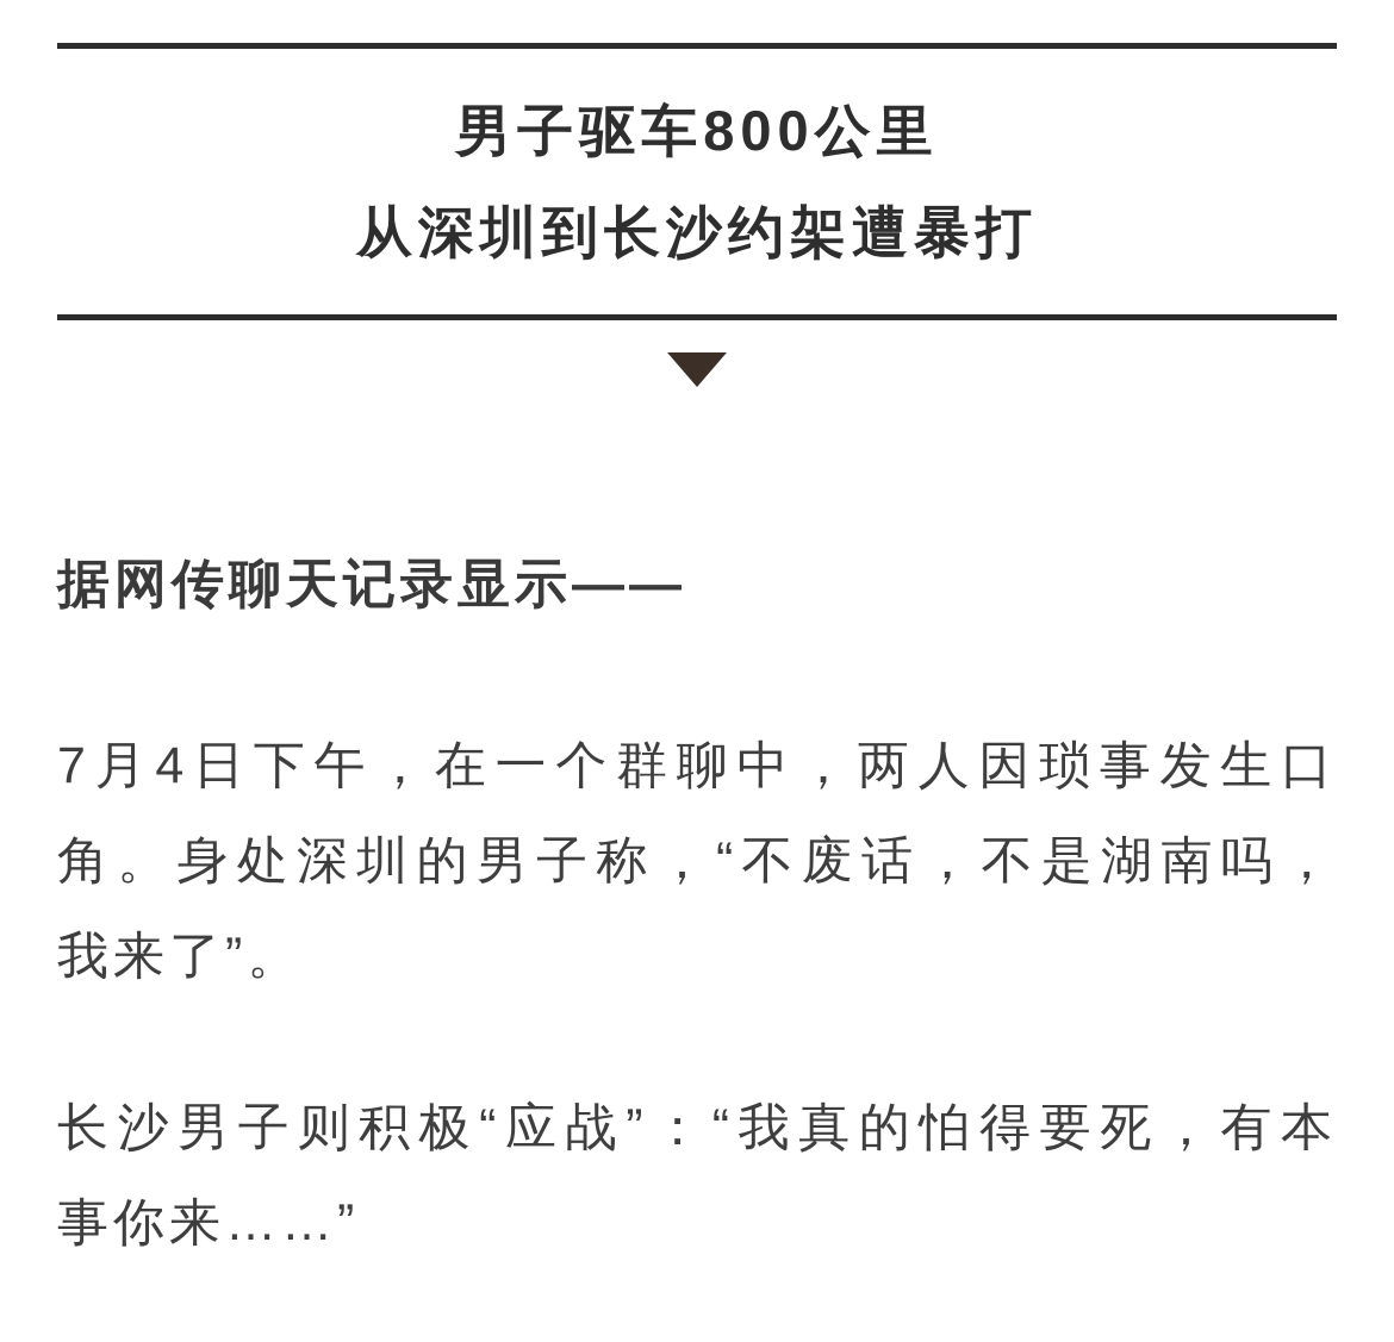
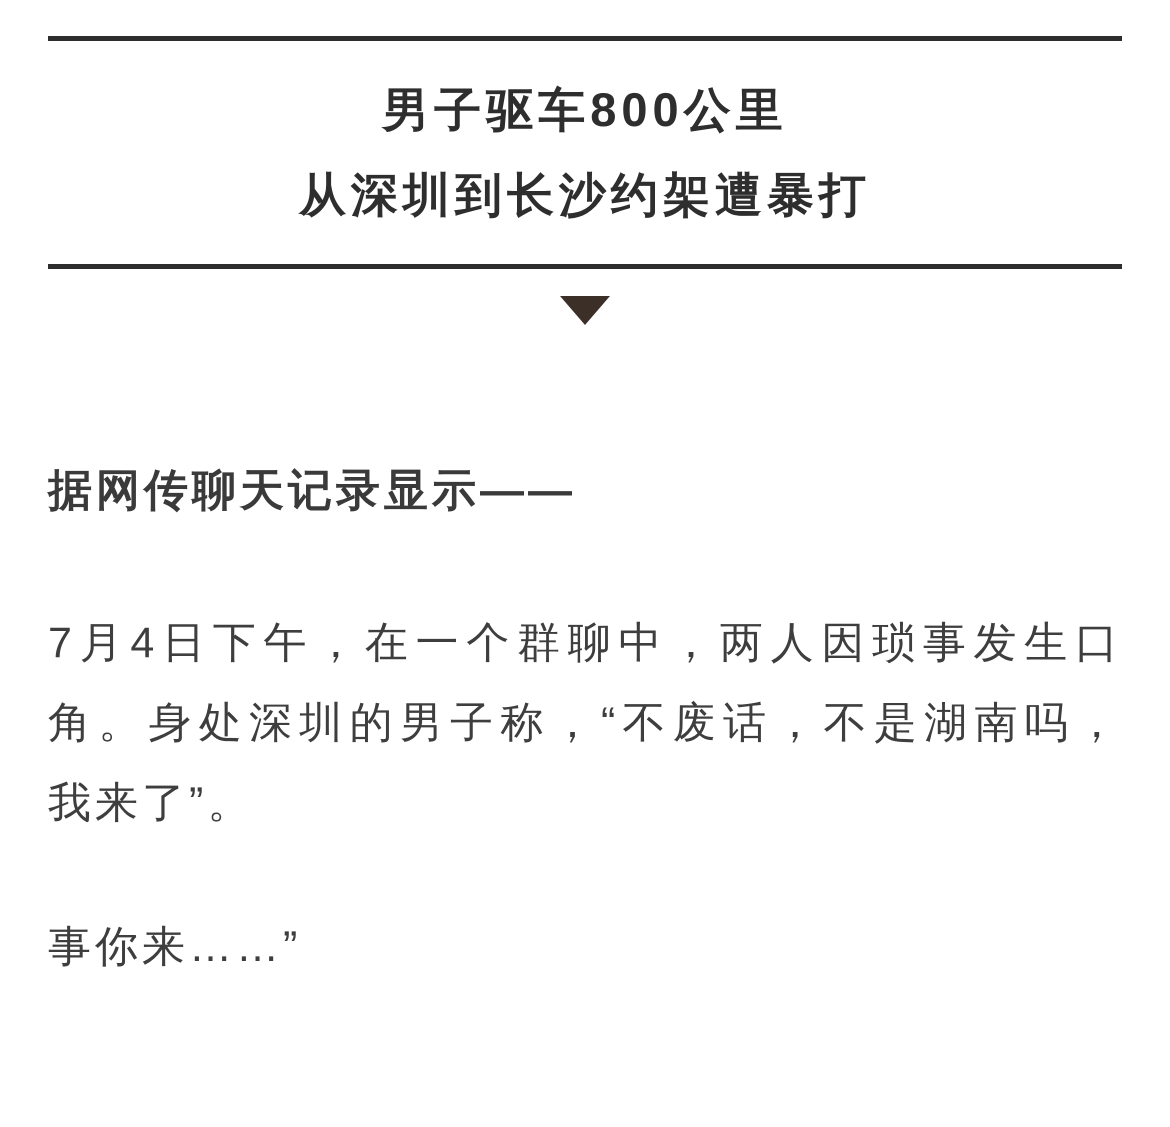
  男子驱车800公里
  从深圳到长沙约架遭暴打
  据网传聊天记录显示——
  7月4日下午，在一个群聊中，两人因琐事发生口
  角。身处深圳的男子称，“不废话，不是湖南吗，
  我来了”。
- 长沙男子则积极“应战”：“我真的怕得要死，有本
  事你来……”
